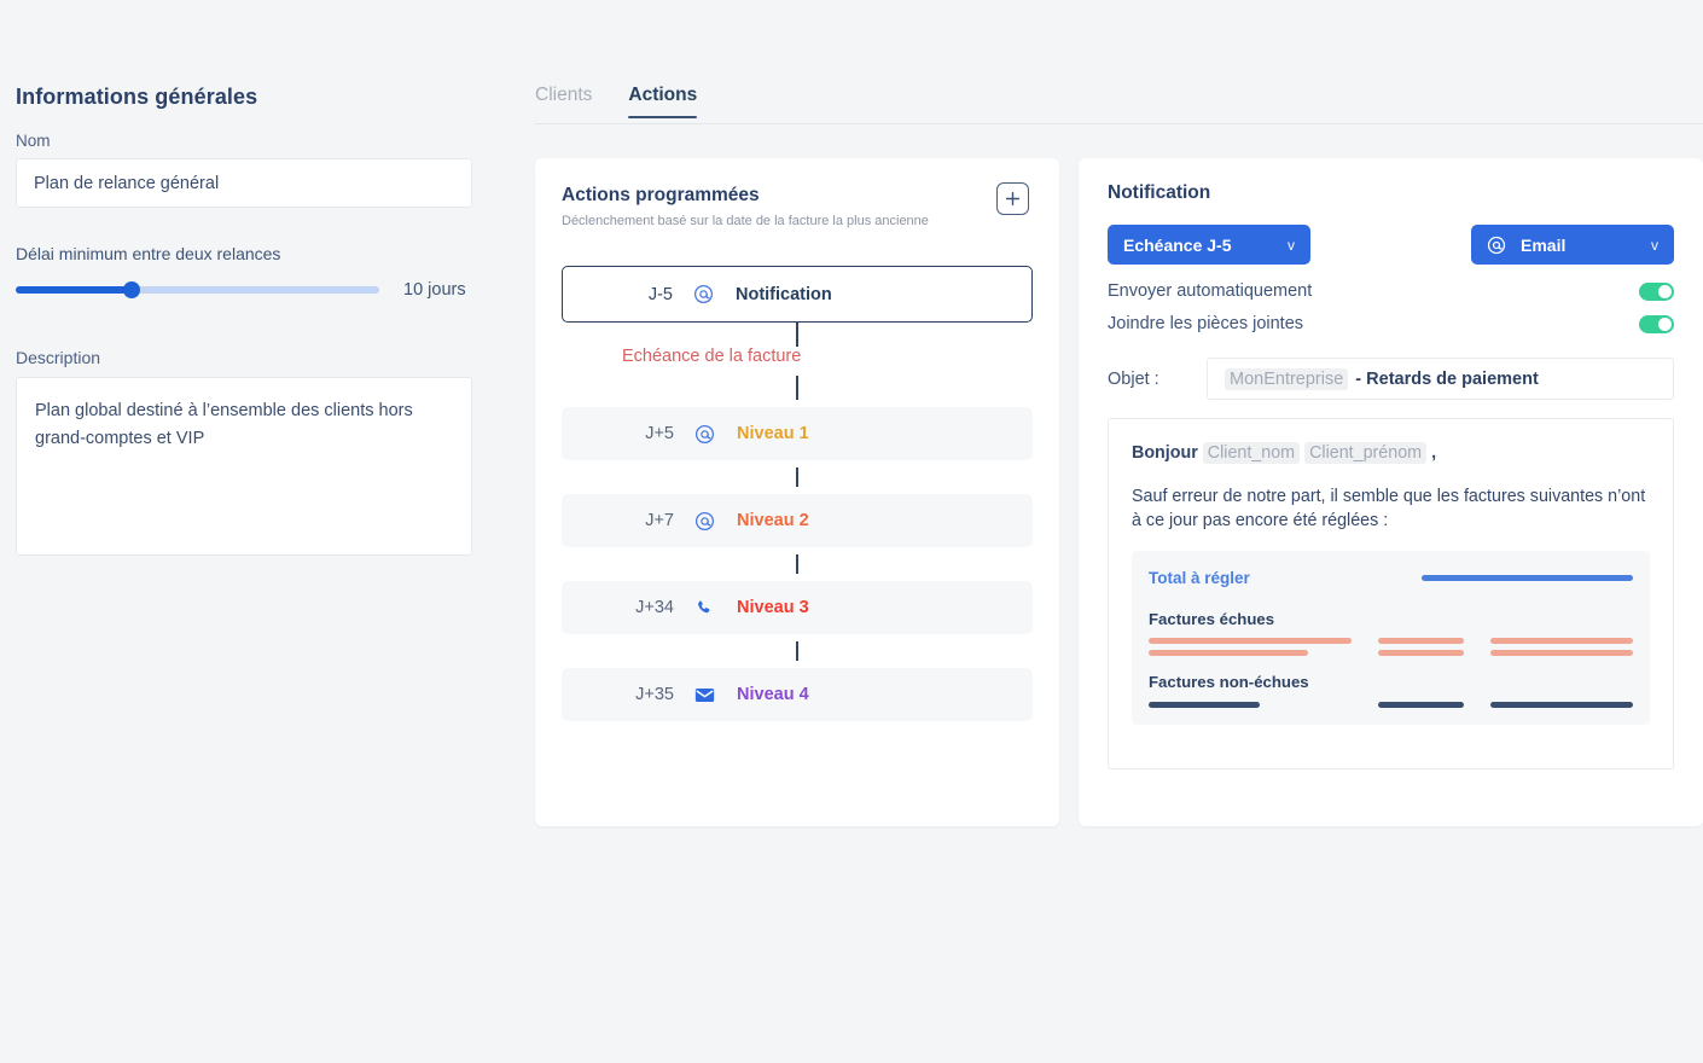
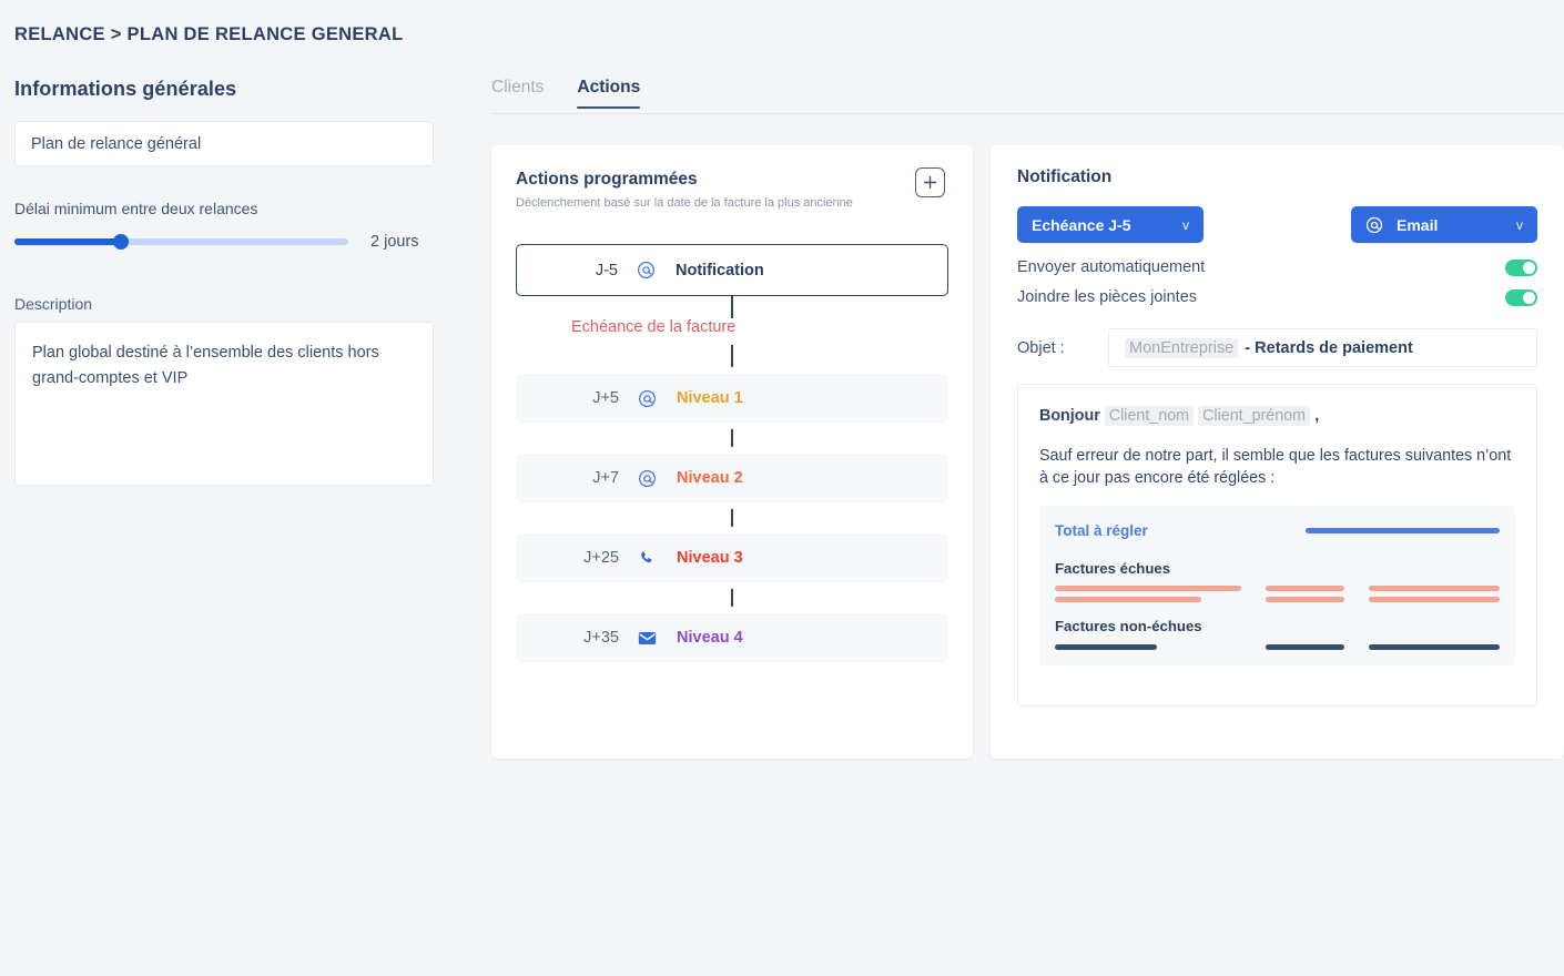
+ RELANCE > PLAN DE RELANCE GENERAL
  Informations générales
- Nom
  Plan de relance général
  Délai minimum entre deux relances
- 10 jours
+ 2 jours
  Description
  Plan global destiné à l’ensemble des clients hors grand-comptes et VIP
  Clients
  Actions
  Actions programmées
  Déclenchement basé sur la date de la facture la plus ancienne
  J-5
  Notification
  Echéance de la facture
  J+5
  Niveau 1
  J+7
  Niveau 2
- J+34
+ J+25
  Niveau 3
  J+35
  Niveau 4
  Notification
  Echéance J-5
  v
  Email
  v
  Envoyer automatiquement
  Joindre les pièces jointes
  Objet :
  MonEntreprise
  - Retards de paiement
  Bonjour Client_nom Client_prénom ,
  Sauf erreur de notre part, il semble que les factures suivantes n’ont à ce jour pas encore été réglées :
  Total à régler
  Factures échues
  Factures non-échues
